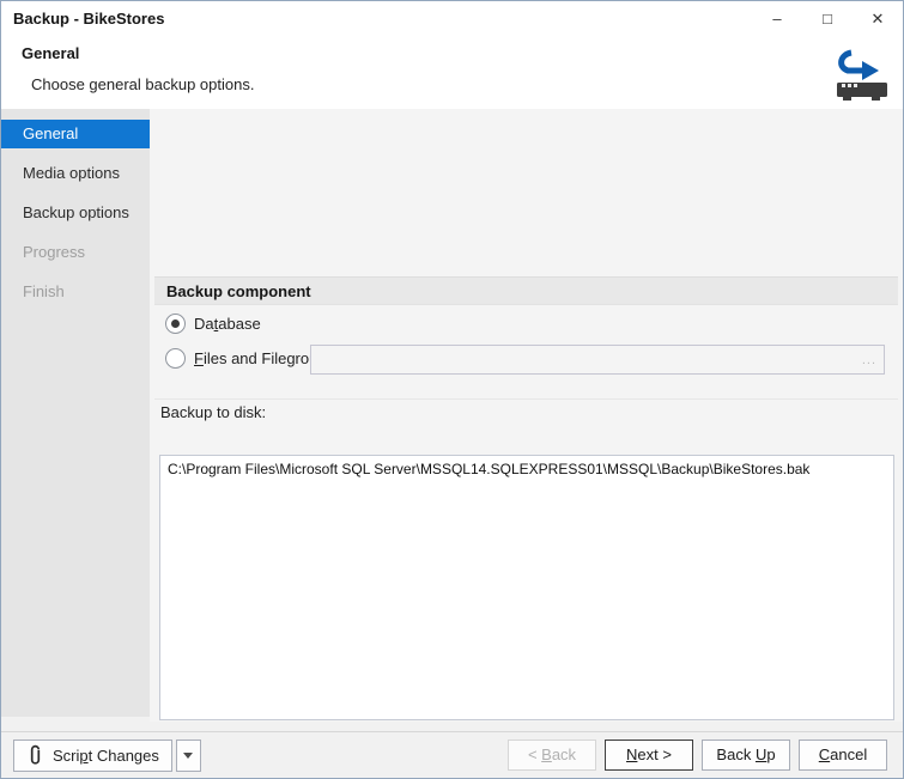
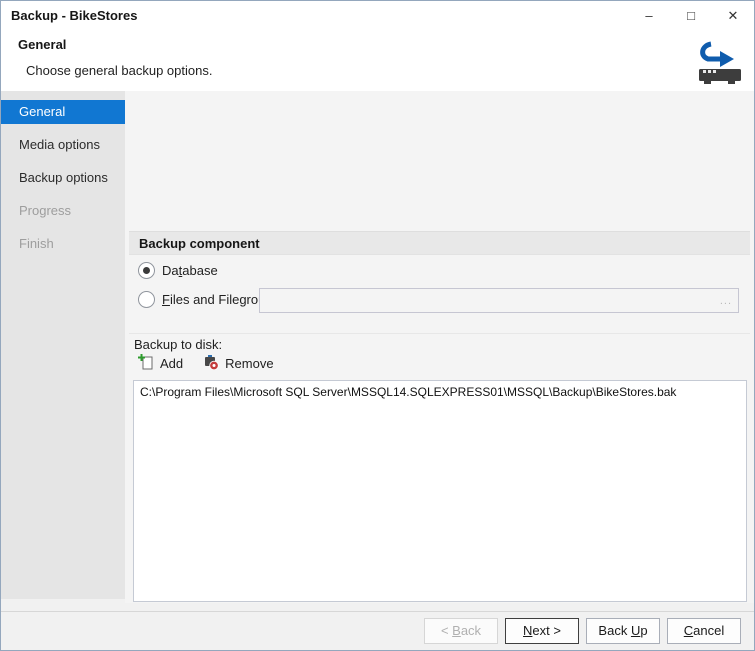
  Backup - BikeStores
  –
  □
  ✕
  General
  Choose general backup options.
  General
  Media options
  Backup options
  Progress
  Finish
  Backup component
  Database
  Files and Filegro
  ...
  Backup to disk:
+ Add
+ Remove
  C:\Program Files\Microsoft SQL Server\MSSQL14.SQLEXPRESS01\MSSQL\Backup\BikeStores.bak
- Script Changes
  < Back
  Next >
  Back Up
  Cancel
